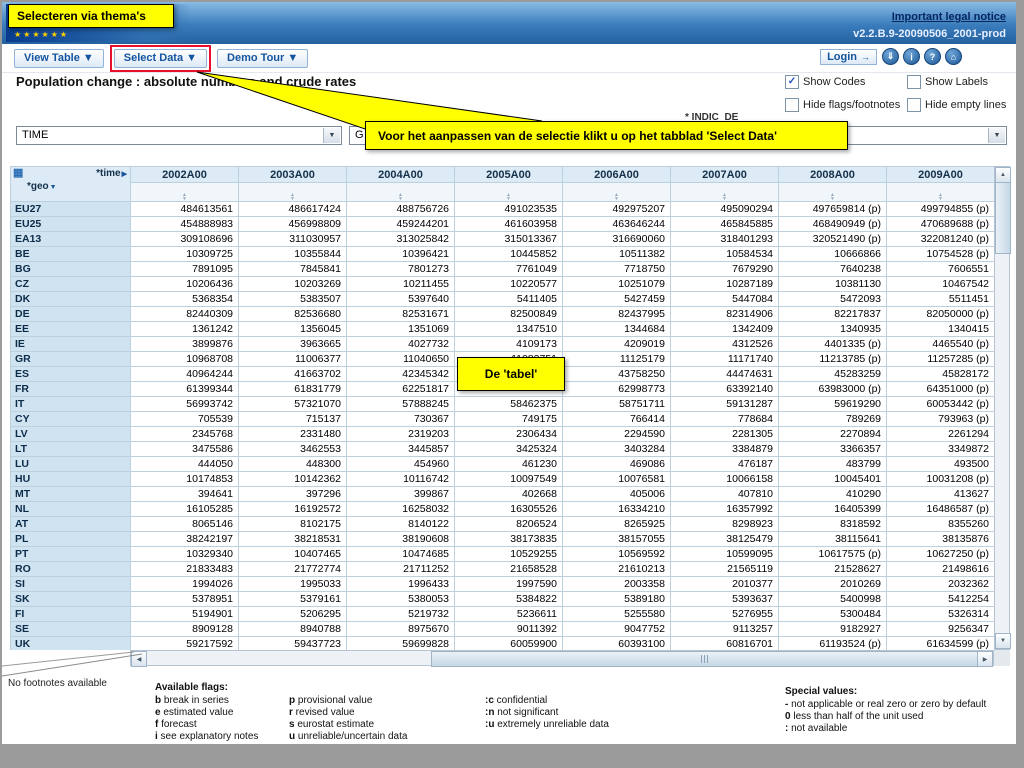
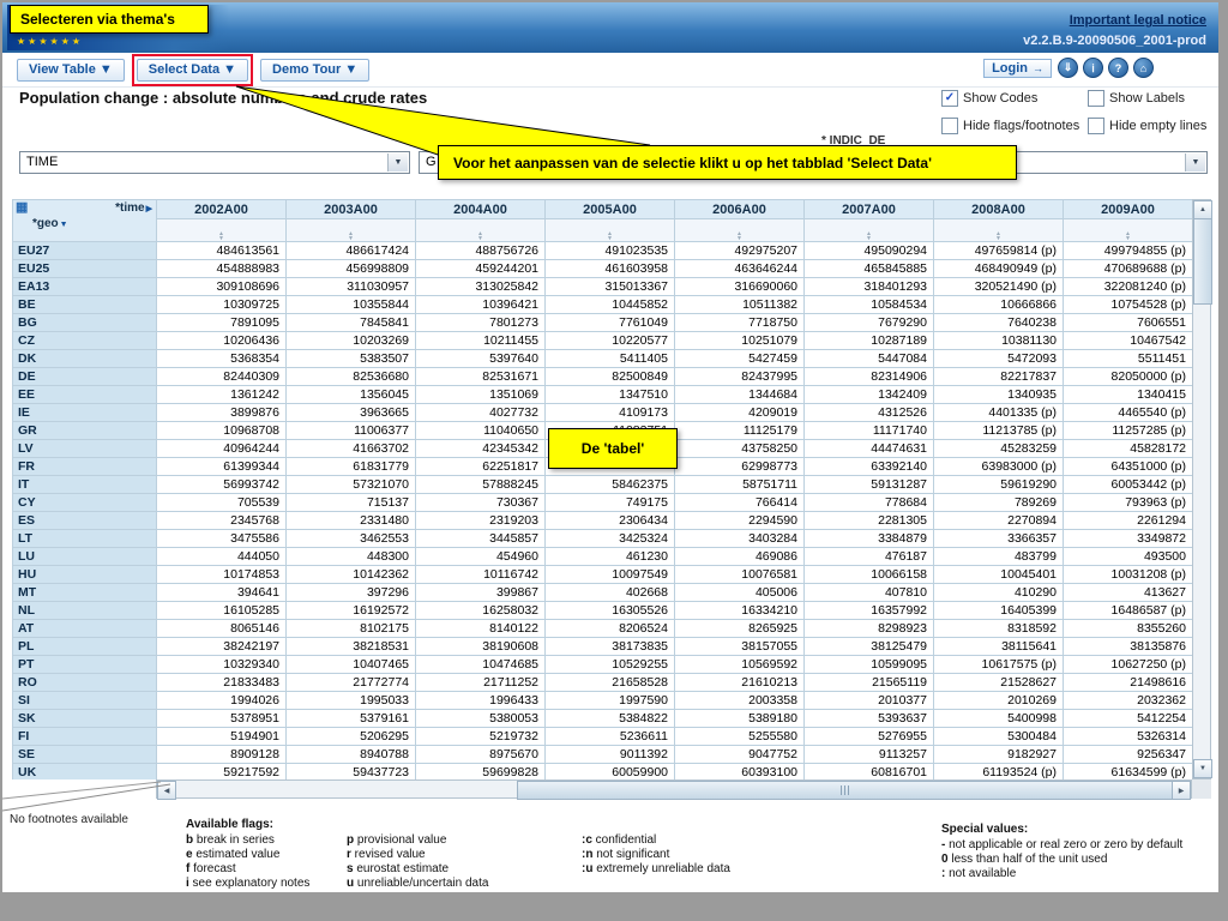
  ★★★★★★
  Important legal notice
  v2.2.B.9-20090506_2001-prod
  View Table ▼
  Select Data ▼
  Demo Tour ▼
  Login
  →
  ⇓
  ℹ
  ?
  ⌂
  Population change : absolute numnd crude rates
  ✓
  Show Codes
  Show Labels
  Hide flags/footnotes
  Hide empty lines
  * INDIC_DE
  TIME
  G
  Selecteren via thema's
  Voor het aanpassen van de selectie klikt u op het tabblad 'Select Data'
  De 'tabel'
  ▦ *time *geo	2002A00	2003A00	2004A00	2005A00	2006A00	2007A00	2008A00	2009A00
  EU27	484613561	486617424	488756726	491023535	492975207	495090294	497659814 (p)	499794855 (p)
  EU25	454888983	456998809	459244201	461603958	463646244	465845885	468490949 (p)	470689688 (p)
  EA13	309108696	311030957	313025842	315013367	316690060	318401293	320521490 (p)	322081240 (p)
  BE	10309725	10355844	10396421	10445852	10511382	10584534	10666866	10754528 (p)
  BG	7891095	7845841	7801273	7761049	7718750	7679290	7640238	7606551
  CZ	10206436	10203269	10211455	10220577	10251079	10287189	10381130	10467542
  DK	5368354	5383507	5397640	5411405	5427459	5447084	5472093	5511451
  DE	82440309	82536680	82531671	82500849	82437995	82314906	82217837	82050000 (p)
  EE	1361242	1356045	1351069	1347510	1344684	1342409	1340935	1340415
  IE	3899876	3963665	4027732	4109173	4209019	4312526	4401335 (p)	4465540 (p)
  GR	10968708	11006377	11040650		11125179	11171740	11213785 (p)	11257285 (p)
- ES	40964244	41663702	42345342		43758250	44474631	45283259	45828172
+ LV	40964244	41663702	42345342		43758250	44474631	45283259	45828172
  FR	61399344	61831779	62251817		62998773	63392140	63983000 (p)	64351000 (p)
  IT	56993742	57321070	57888245	58462375	58751711	59131287	59619290	60053442 (p)
  CY	705539	715137	730367	749175	766414	778684	789269	793963 (p)
- LV	2345768	2331480	2319203	2306434	2294590	2281305	2270894	2261294
+ ES	2345768	2331480	2319203	2306434	2294590	2281305	2270894	2261294
  LT	3475586	3462553	3445857	3425324	3403284	3384879	3366357	3349872
  LU	444050	448300	454960	461230	469086	476187	483799	493500
  HU	10174853	10142362	10116742	10097549	10076581	10066158	10045401	10031208 (p)
  MT	394641	397296	399867	402668	405006	407810	410290	413627
  NL	16105285	16192572	16258032	16305526	16334210	16357992	16405399	16486587 (p)
  AT	8065146	8102175	8140122	8206524	8265925	8298923	8318592	8355260
  PL	38242197	38218531	38190608	38173835	38157055	38125479	38115641	38135876
  PT	10329340	10407465	10474685	10529255	10569592	10599095	10617575 (p)	10627250 (p)
  RO	21833483	21772774	21711252	21658528	21610213	21565119	21528627	21498616
  SI	1994026	1995033	1996433	1997590	2003358	2010377	2010269	2032362
  SK	5378951	5379161	5380053	5384822	5389180	5393637	5400998	5412254
  FI	5194901	5206295	5219732	5236611	5255580	5276955	5300484	5326314
  SE	8909128	8940788	8975670	9011392	9047752	9113257	9182927	9256347
  UK	59217592	59437723	59699828	60059900	60393100	60816701	61193524 (p)	61634599 (p)
  No footnotes available
  Available flags:
  b break in series
  e estimated value
  f forecast
  i see explanatory notes
  p provisional value
  r revised value
  s eurostat estimate
  u unreliable/uncertain data
  :c confidential
  :n not significant
  :u extremely unreliable data
  Special values:
  - not applicable or real zero or zero by default
  0 less than half of the unit used
  : not available
